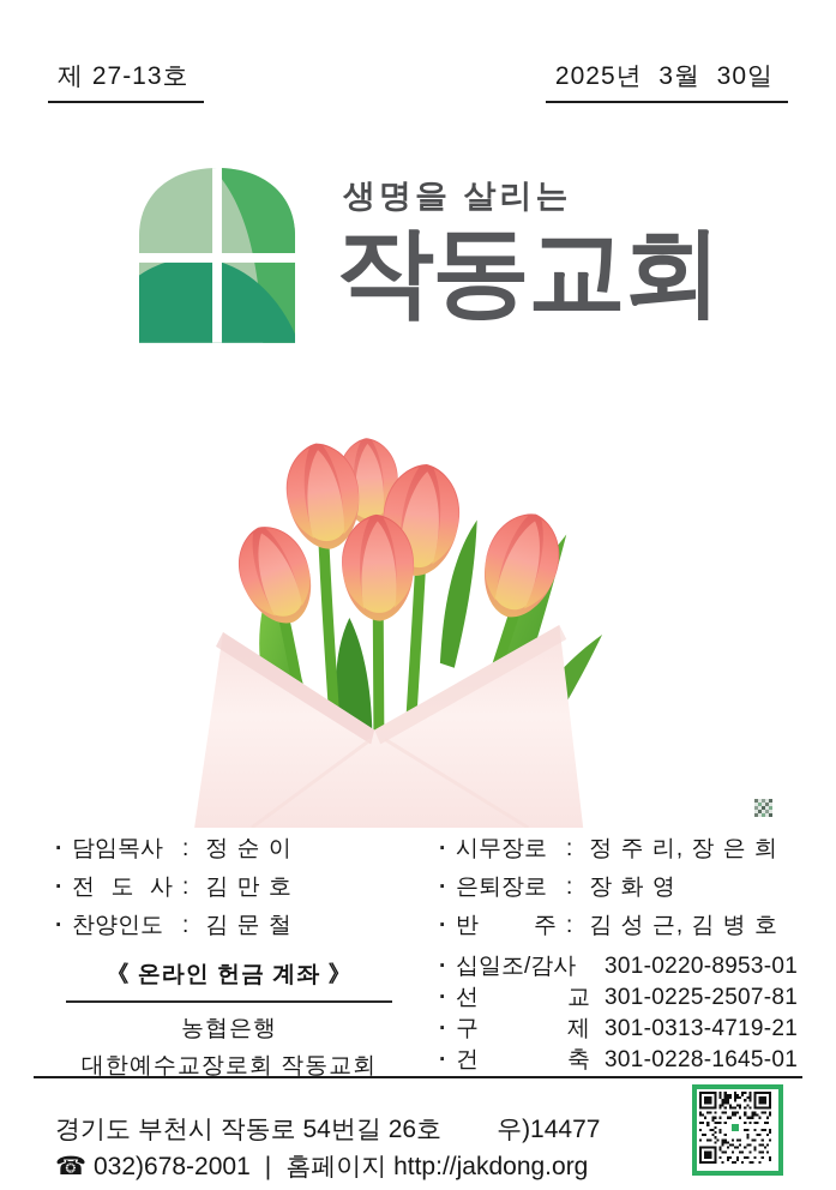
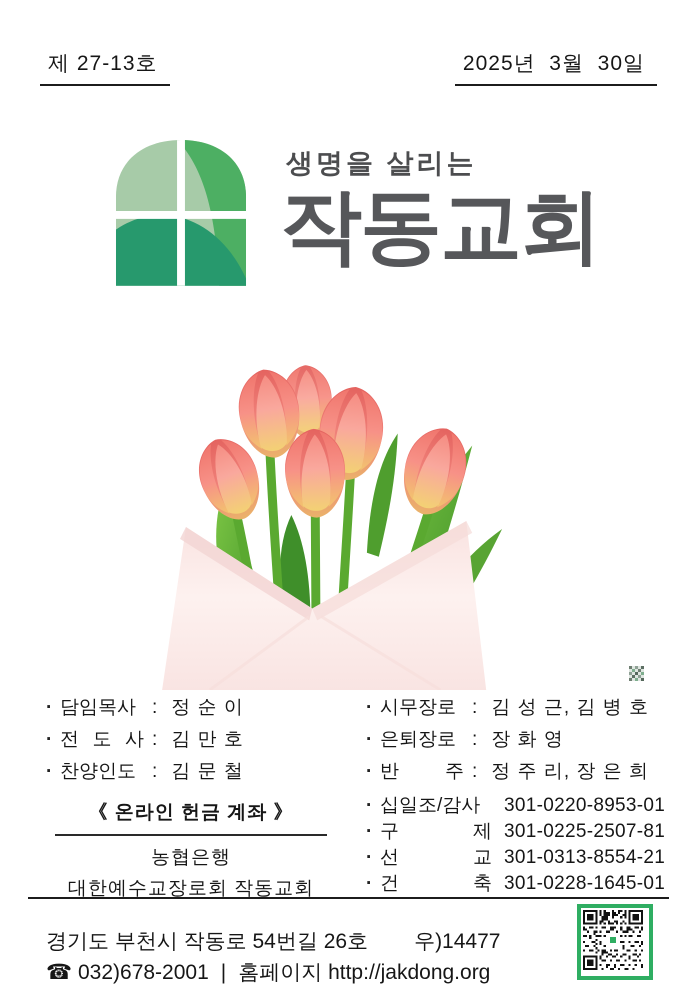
  제 27-13호
  2025년 3월 30일
  생명을 살리는
  작동교회
  ·
  담임목사
  :
  정 순 이
  ·
  전 도 사
  :
  김 만 호
  ·
  찬양인도
  :
  김 문 철
  ·
  시무장로
  :
- 정 주 리, 장 은 희
+ 김 성 근, 김 병 호
  ·
  은퇴장로
  :
  장 화 영
  ·
  반 주
  :
- 김 성 근, 김 병 호
+ 정 주 리, 장 은 희
  《 온라인 헌금 계좌 》
  농협은행
  대한예수교장로회 작동교회
  ·
  십일조/감사
  301-0220-8953-01
  ·
- 선 교
+ 구 제
  301-0225-2507-81
  ·
- 구 제
+ 선 교
- 301-0313-4719-21
+ 301-0313-8554-21
  ·
  건 축
  301-0228-1645-01
  경기도 부천시 작동로 54번길 26호
  우)14477
  ☎ 032)678-2001
  |
  홈페이지 http://jakdong.org
